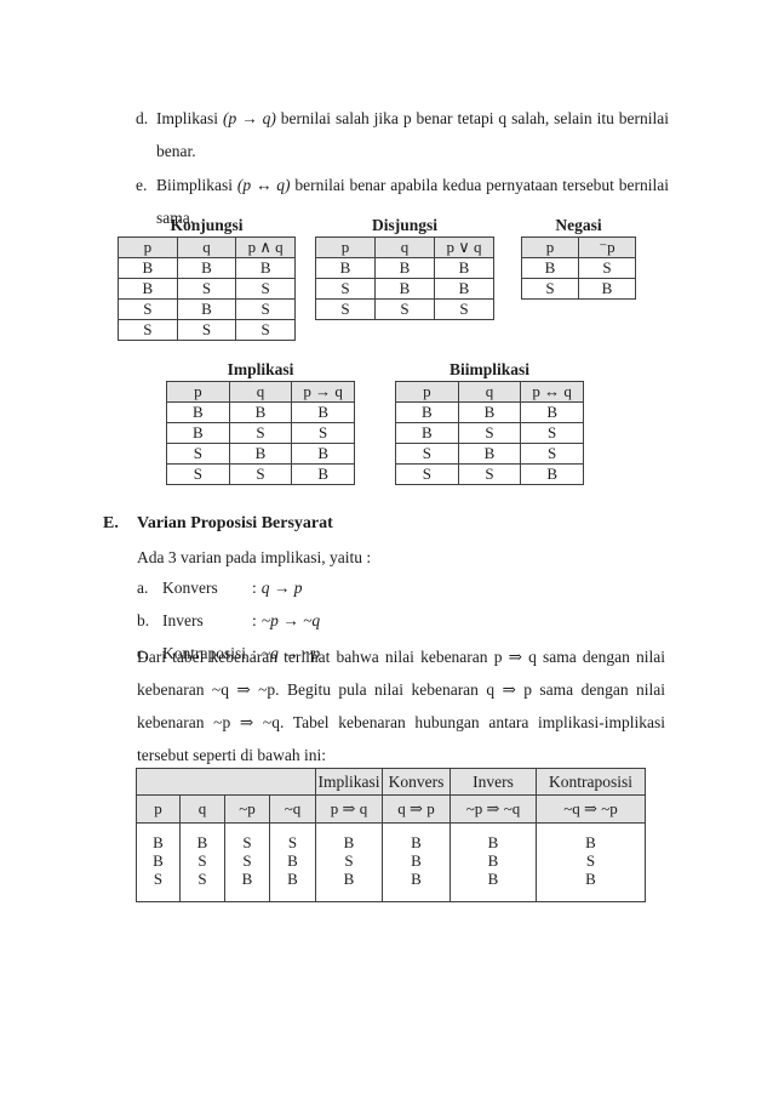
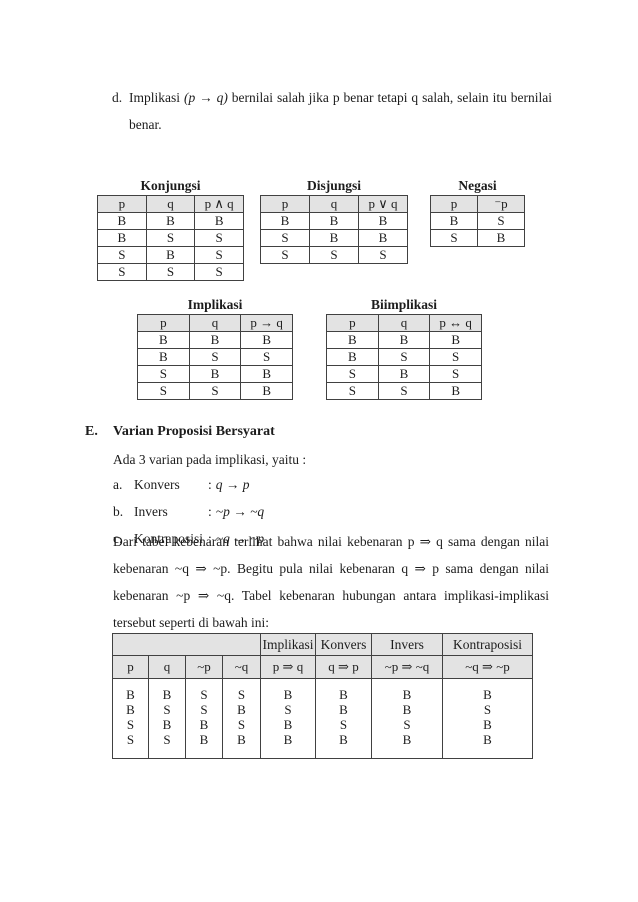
  d.
  Implikasi (p → q) bernilai salah jika p benar tetapi q salah, selain itu bernilai benar.
- e.
- Biimplikasi (p ↔ q) bernilai benar apabila kedua pernyataan tersebut bernilai sama.
  Konjungsi
  p	q	p ∧ q
  B	B	B
  B	S	S
  S	B	S
  S	S	S
  Disjungsi
  p	q	p ∨ q
  B	B	B
  S	B	B
  S	S	S
  Negasi
  p	⁻p
  B	S
  S	B
  Implikasi
  p	q	p → q
  B	B	B
  B	S	S
  S	B	B
  S	S	B
  Biimplikasi
  p	q	p ↔ q
  B	B	B
  B	S	S
  S	B	S
  S	S	B
  E. Varian Proposisi Bersyarat
  Ada 3 varian pada implikasi, yaitu :
  a. Konvers : q → p
  b. Invers : ~p → ~q
  c. Kontraposisi : ~q → ~p
  Dari tabel kebenaran terlihat bahwa nilai kebenaran p ⇒ q sama dengan nilai kebenaran ~q ⇒ ~p. Begitu pula nilai kebenaran q ⇒ p sama dengan nilai kebenaran ~p ⇒ ~q. Tabel kebenaran hubungan antara implikasi-implikasi tersebut seperti di bawah ini:
  	Implikasi	Konvers	Invers	Kontraposisi
  p	q	~p	~q	p ⇒ q	q ⇒ p	~p ⇒ ~q	~q ⇒ ~p
  B	B	S	S	B	B	B	B
  B	S	S	B	S	B	B	S
+ S	B	B	S	B	S	S	B
  S	S	B	B	B	B	B	B
